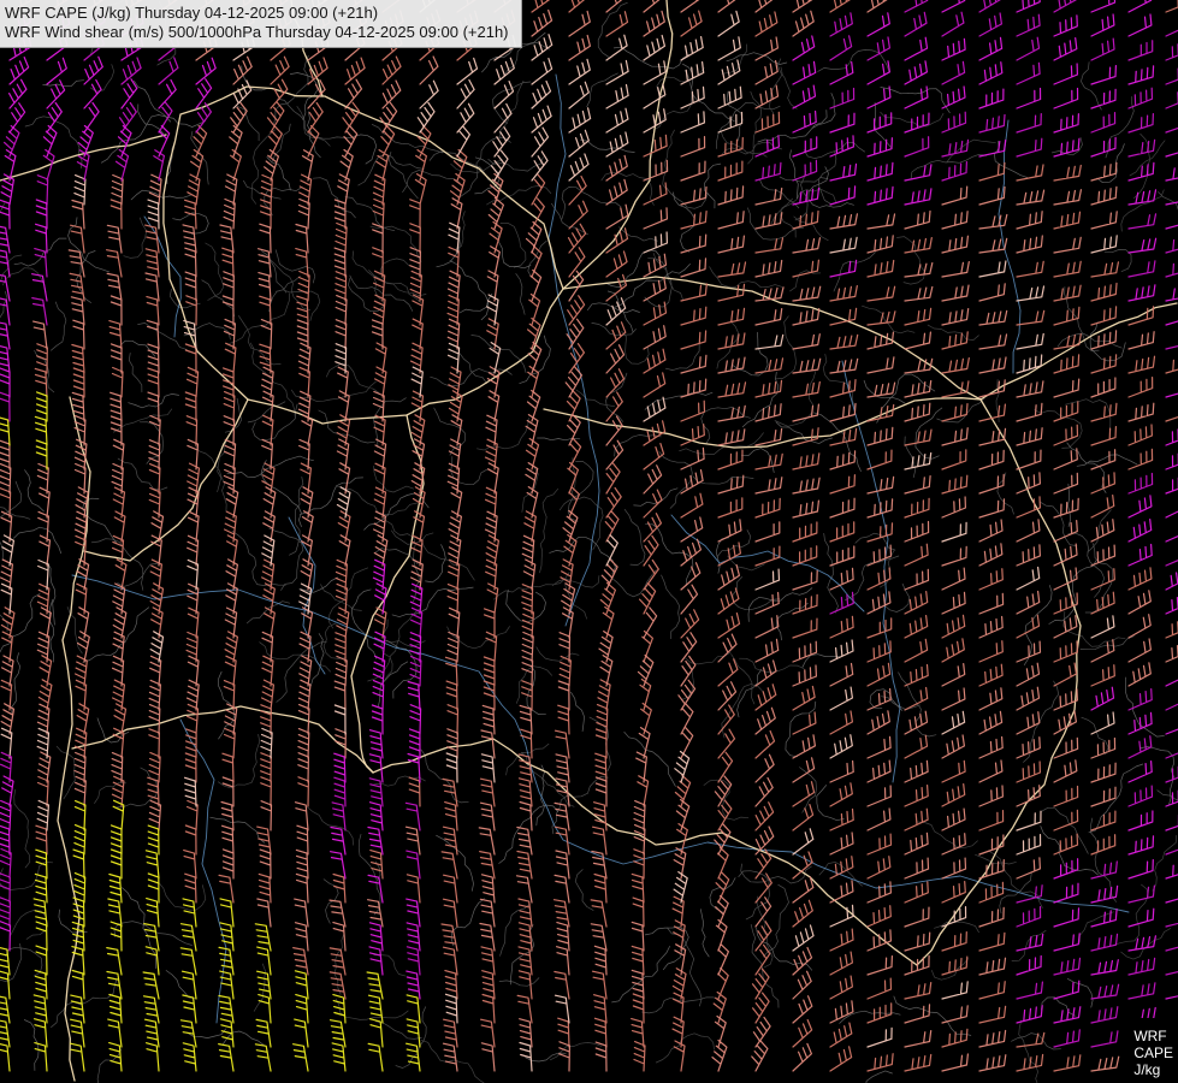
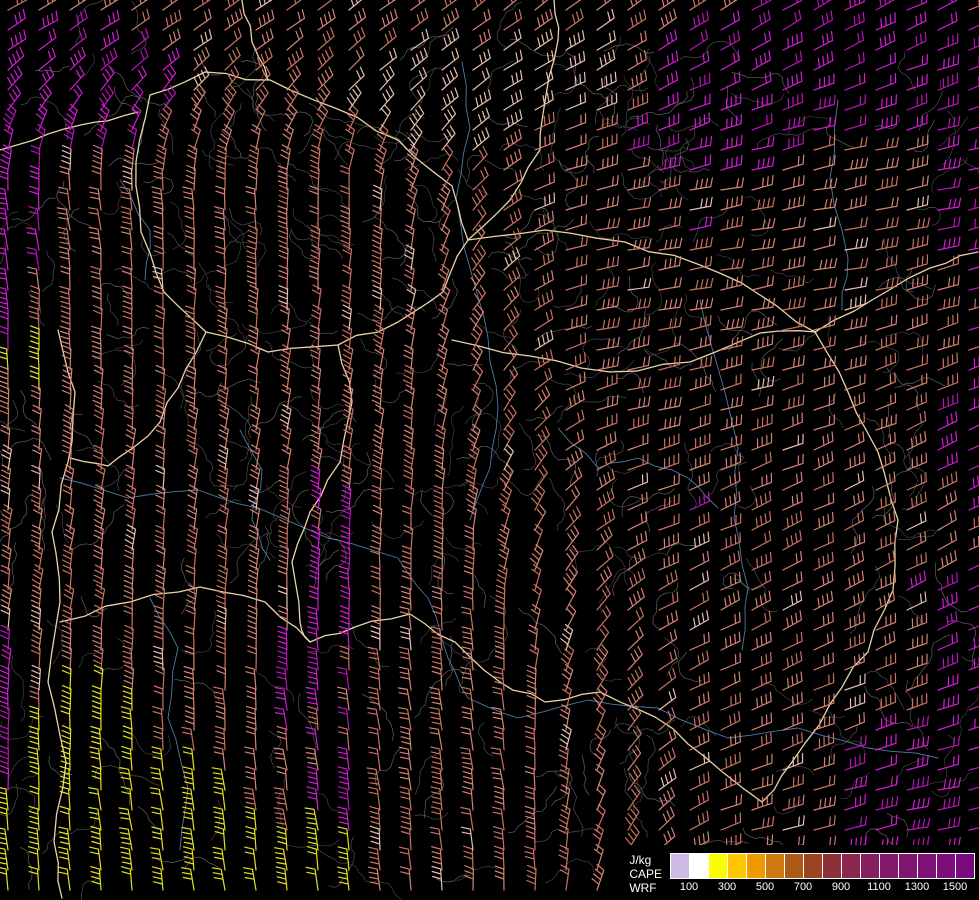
- WRF CAPE (J/kg) Thursday 04-12-2025 09:00 (+21h)
- WRF Wind shear (m/s) 500/1000hPa Thursday 04-12-2025 09:00 (+21h)
- WRF
+ J/kg
  CAPE
- J/kg
+ WRF
+ 100
+ 300
+ 500
+ 700
+ 900
+ 1100
+ 1300
+ 1500
